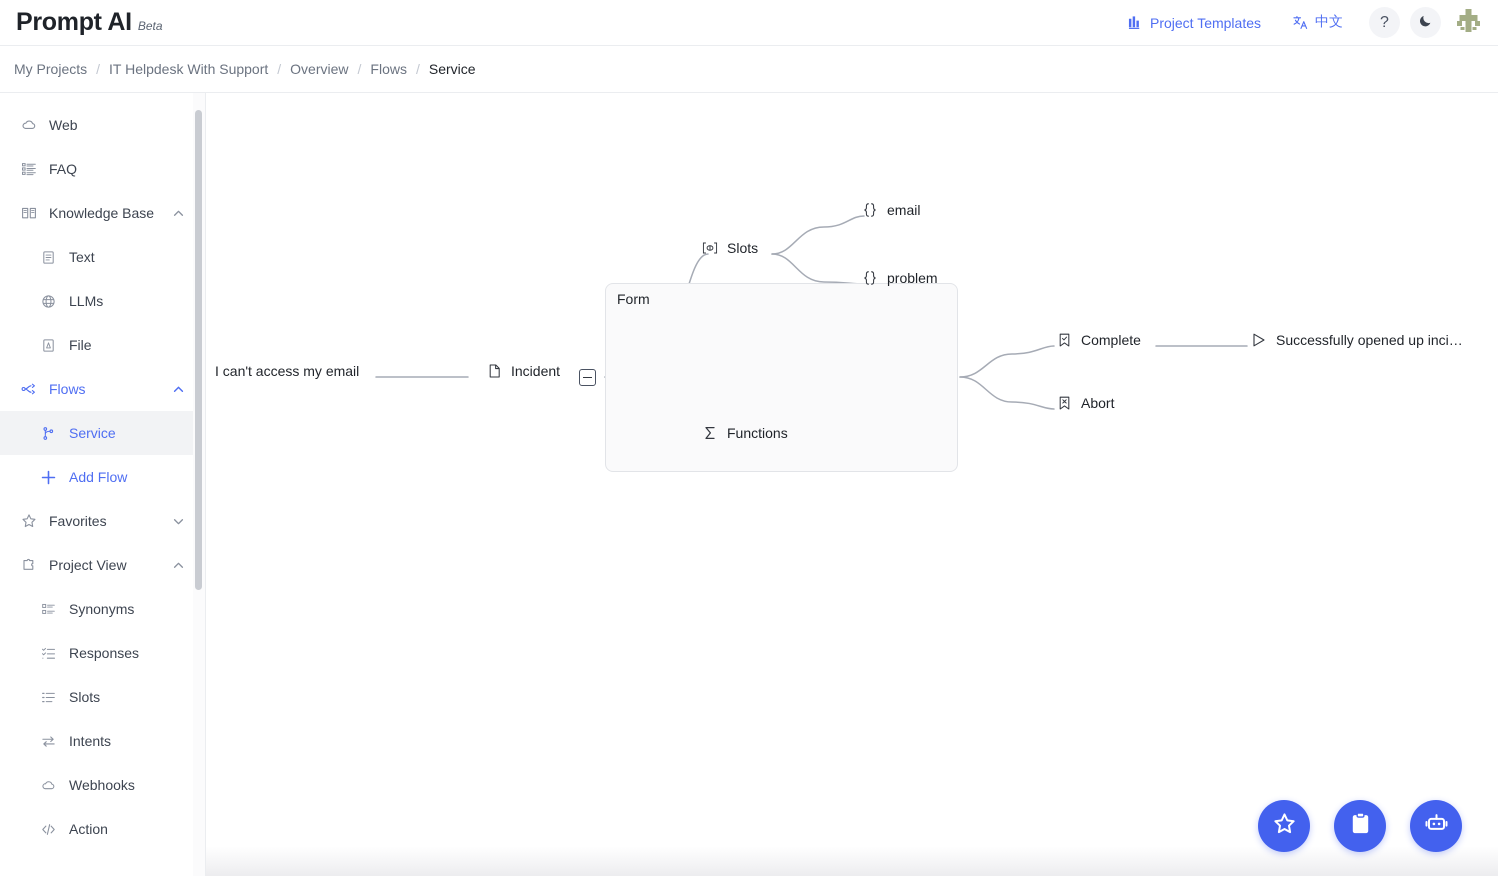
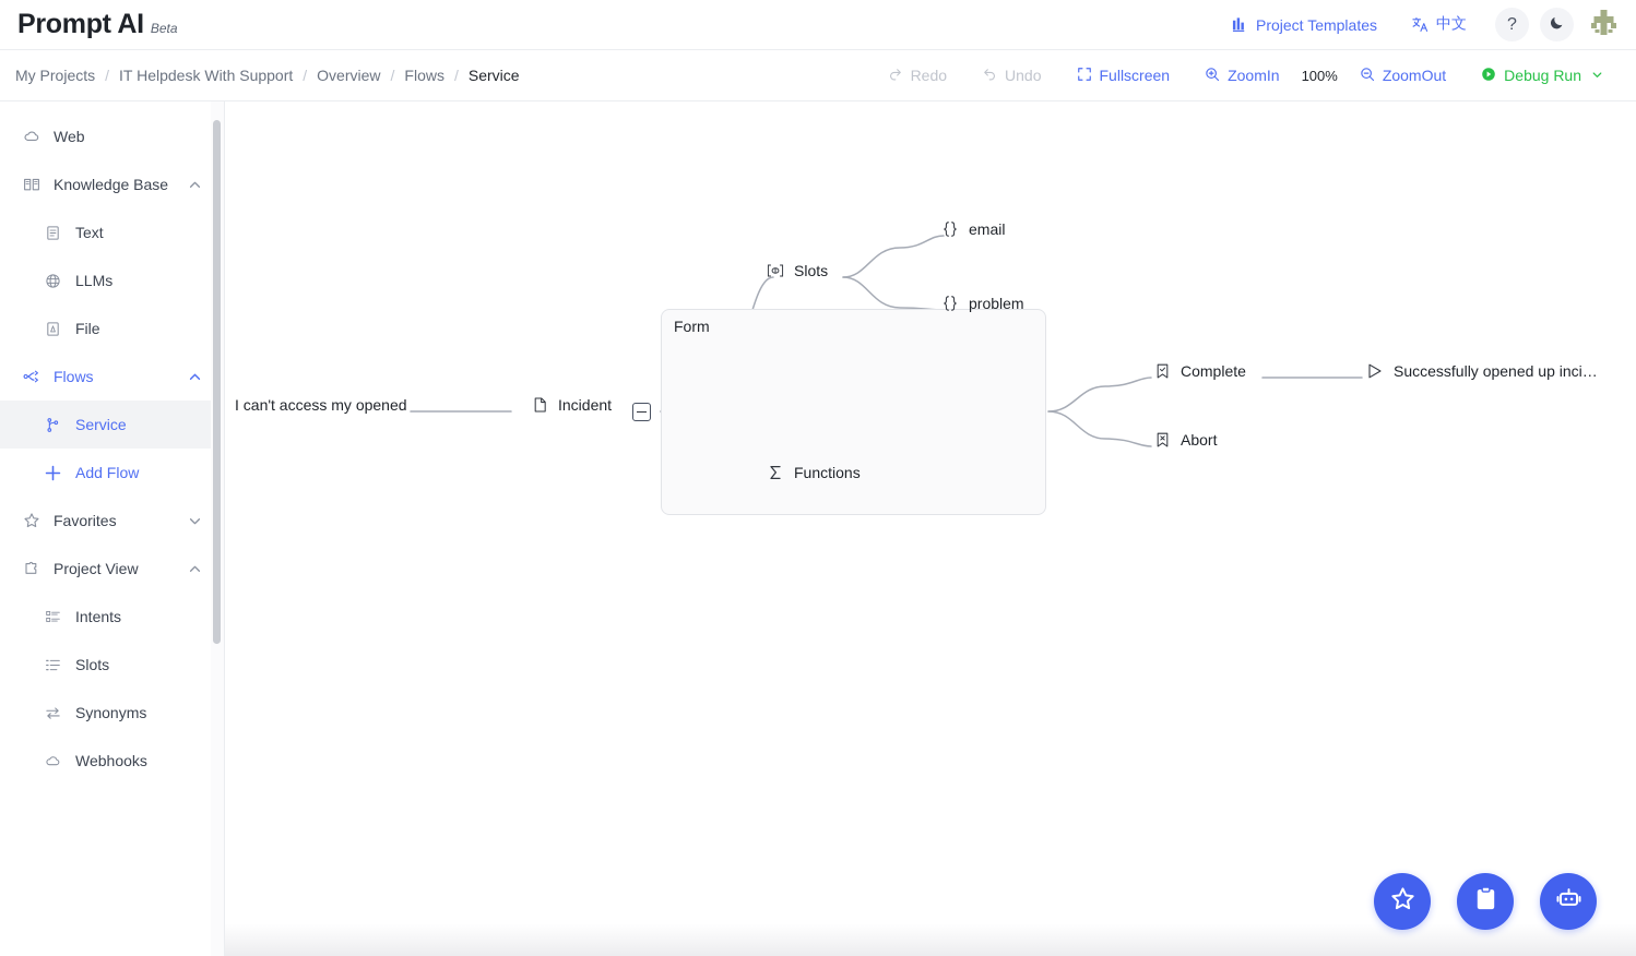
  Prompt AI
  Beta
  Project Templates
  中文
  ?
  My Projects
  /
  IT Helpdesk With Support
  /
  Overview
  /
  Flows
  /
  Service
+ Redo
+ Undo
+ Fullscreen
+ ZoomIn
+ 100%
+ ZoomOut
+ Debug Run
  Web
- FAQ
  Knowledge Base
  Text
  LLMs
  File
  Flows
  Service
  Add Flow
  Favorites
  Project View
- Synonyms
+ Intents
- Responses
  Slots
- Intents
+ Synonyms
  Webhooks
- Action
- I can't access my email
+ I can't access my opened
  Incident
  Form
  Slots
  email
  problem
  Functions
  Complete
  Abort
  Successfully opened up inci…
